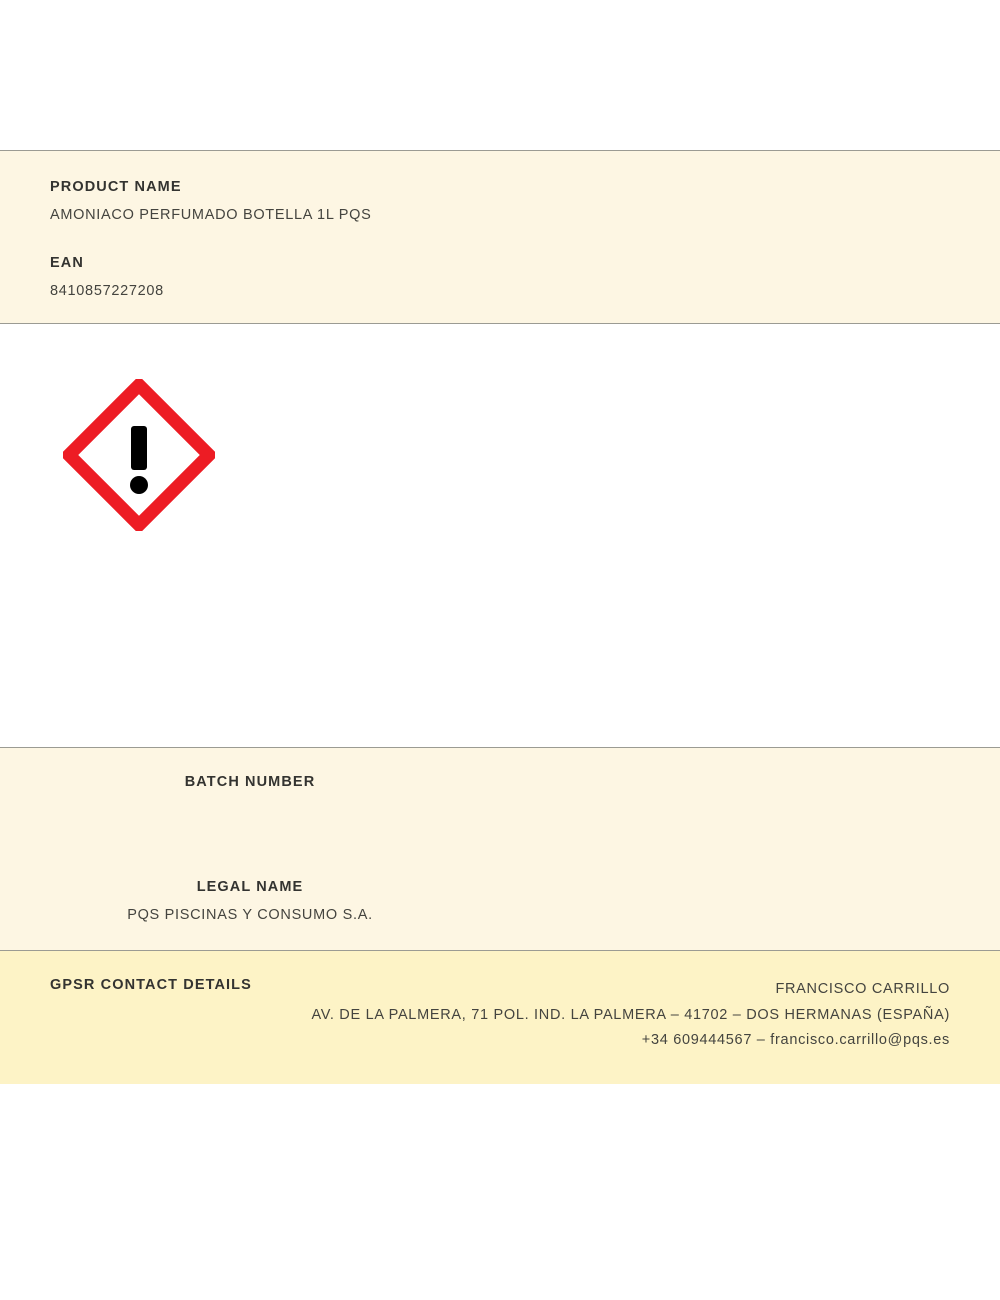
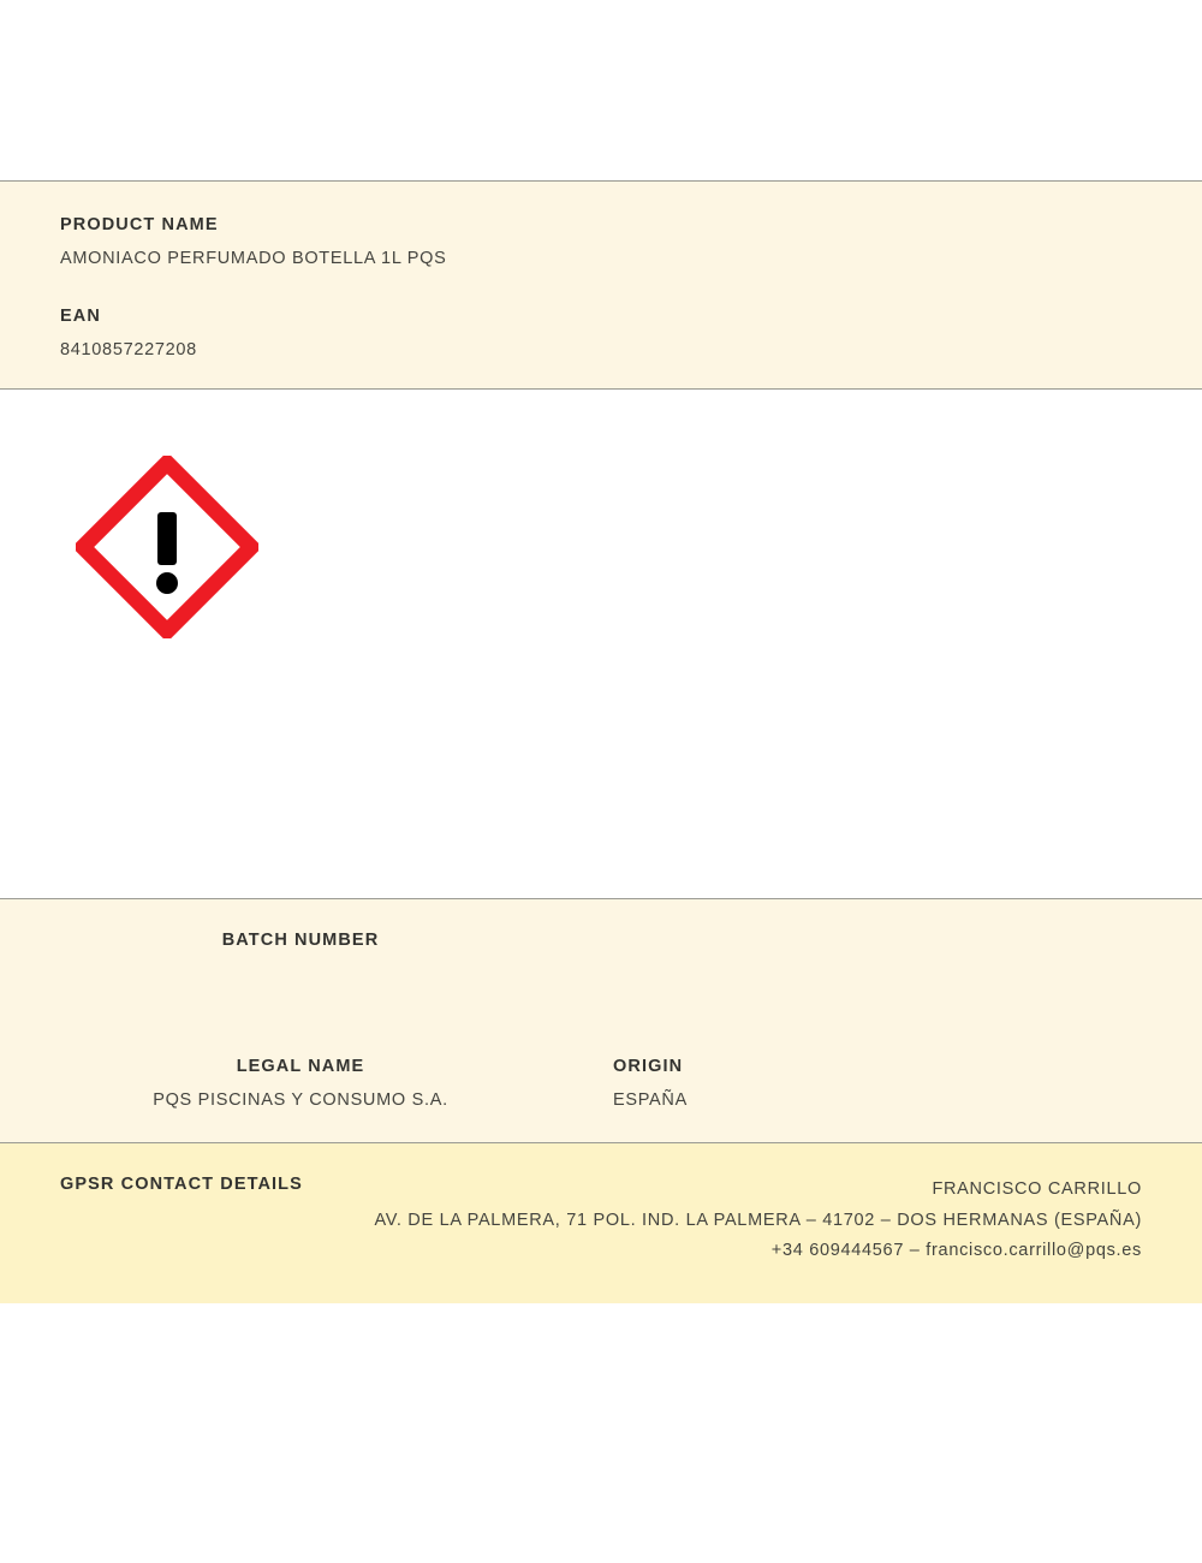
  PRODUCT NAME
  AMONIACO PERFUMADO BOTELLA 1L PQS
  EAN
  8410857227208
  BATCH NUMBER
  LEGAL NAME
  PQS PISCINAS Y CONSUMO S.A.
+ ORIGIN
+ ESPAÑA
  GPSR CONTACT DETAILS
  FRANCISCO CARRILLO
  AV. DE LA PALMERA, 71 POL. IND. LA PALMERA – 41702 – DOS HERMANAS (ESPAÑA)
  +34 609444567 – francisco.carrillo@pqs.es
